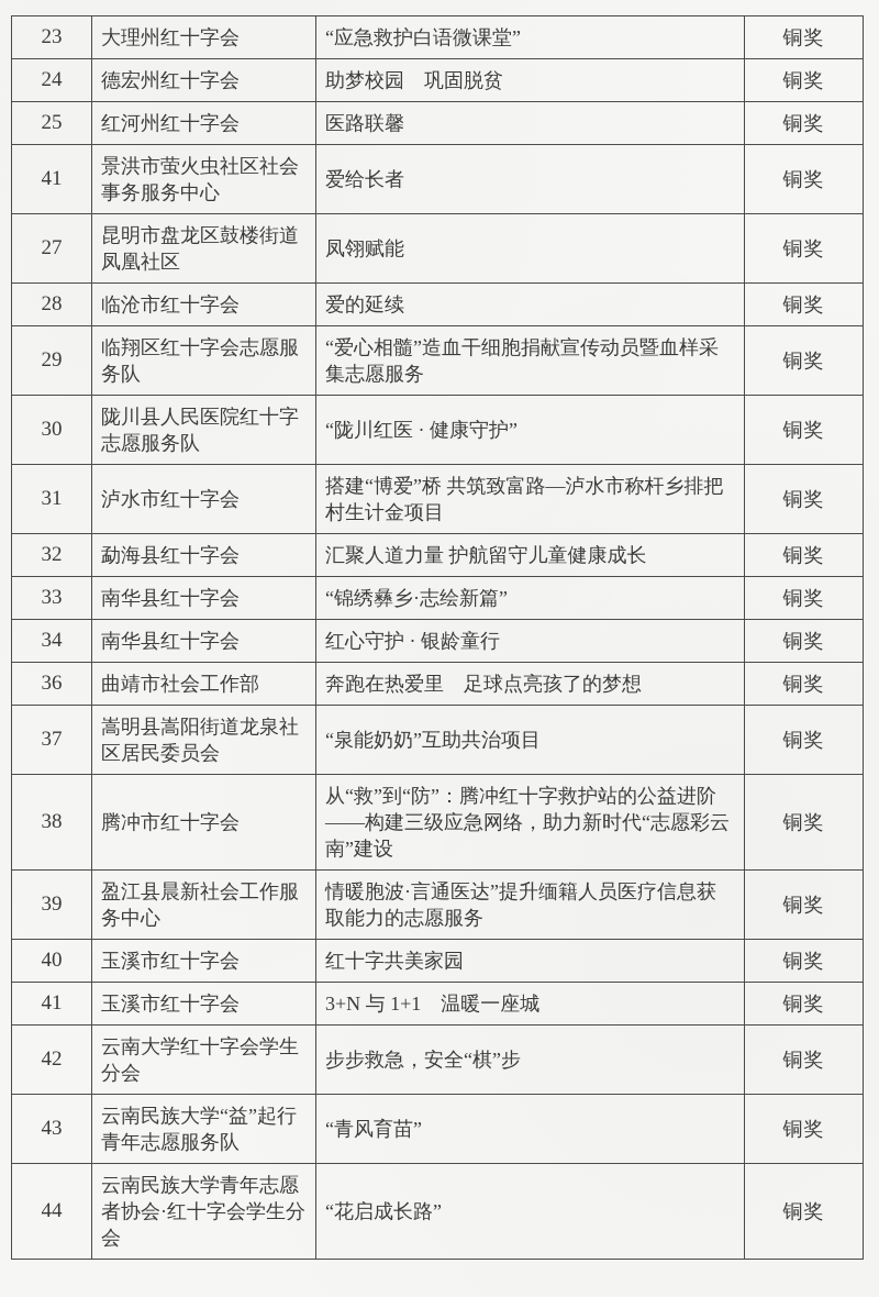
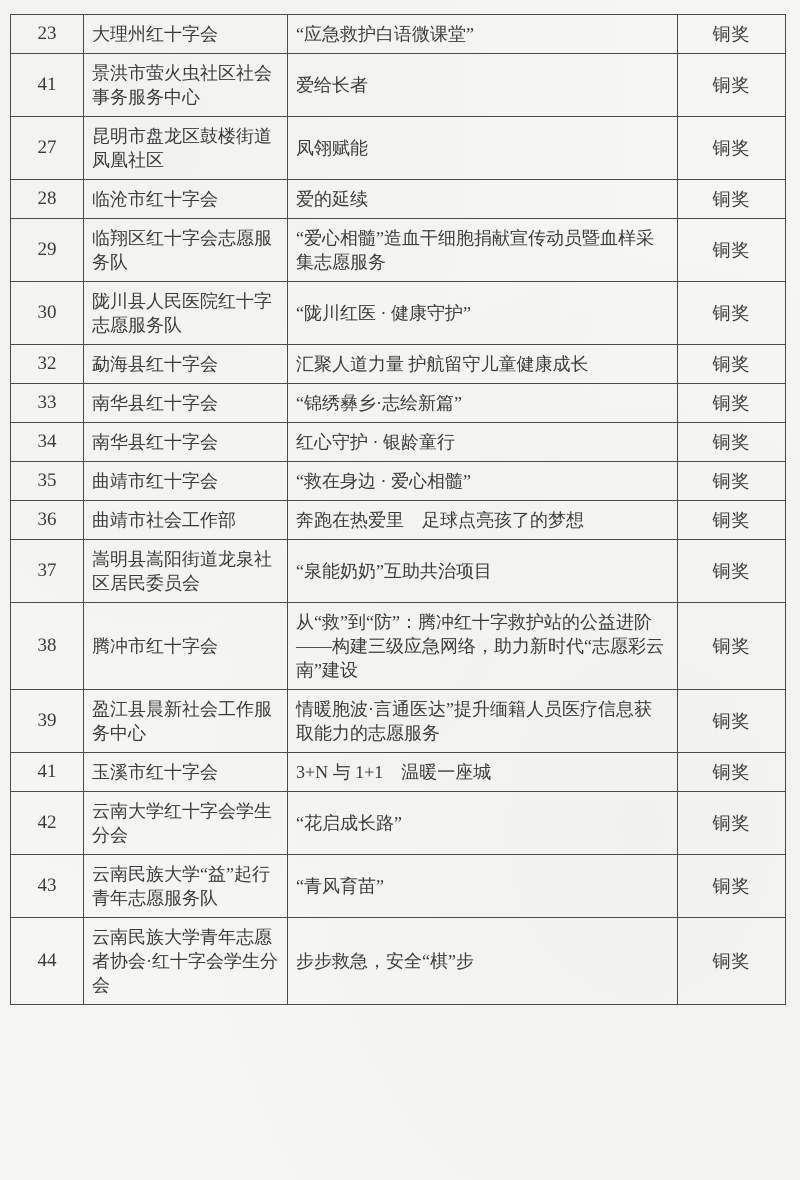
  23	大理州红十字会	“应急救护白语微课堂”	铜奖
- 24	德宏州红十字会	助梦校园 巩固脱贫	铜奖
- 25	红河州红十字会	医路联馨	铜奖
  41	景洪市萤火虫社区社会事务服务中心	爱给长者	铜奖
  27	昆明市盘龙区鼓楼街道凤凰社区	凤翎赋能	铜奖
  28	临沧市红十字会	爱的延续	铜奖
  29	临翔区红十字会志愿服务队	“爱心相髓”造血干细胞捐献宣传动员暨血样采集志愿服务	铜奖
  30	陇川县人民医院红十字志愿服务队	“陇川红医 · 健康守护”	铜奖
- 31	泸水市红十字会	搭建“博爱”桥 共筑致富路—泸水市称杆乡排把村生计金项目	铜奖
  32	勐海县红十字会	汇聚人道力量 护航留守儿童健康成长	铜奖
  33	南华县红十字会	“锦绣彝乡·志绘新篇”	铜奖
  34	南华县红十字会	红心守护 · 银龄童行	铜奖
+ 35	曲靖市红十字会	“救在身边 · 爱心相髓”	铜奖
  36	曲靖市社会工作部	奔跑在热爱里 足球点亮孩了的梦想	铜奖
  37	嵩明县嵩阳街道龙泉社区居民委员会	“泉能奶奶”互助共治项目	铜奖
  38	腾冲市红十字会	从“救”到“防”：腾冲红十字救护站的公益进阶——构建三级应急网络，助力新时代“志愿彩云南”建设	铜奖
  39	盈江县晨新社会工作服务中心	情暖胞波·言通医达”提升缅籍人员医疗信息获取能力的志愿服务	铜奖
- 40	玉溪市红十字会	红十字共美家园	铜奖
  41	玉溪市红十字会	3+N 与 1+1 温暖一座城	铜奖
- 42	云南大学红十字会学生分会	步步救急，安全“棋”步	铜奖
+ 42	云南大学红十字会学生分会	“花启成长路”	铜奖
  43	云南民族大学“益”起行青年志愿服务队	“青风育苗”	铜奖
- 44	云南民族大学青年志愿者协会·红十字会学生分会	“花启成长路”	铜奖
+ 44	云南民族大学青年志愿者协会·红十字会学生分会	步步救急，安全“棋”步	铜奖
